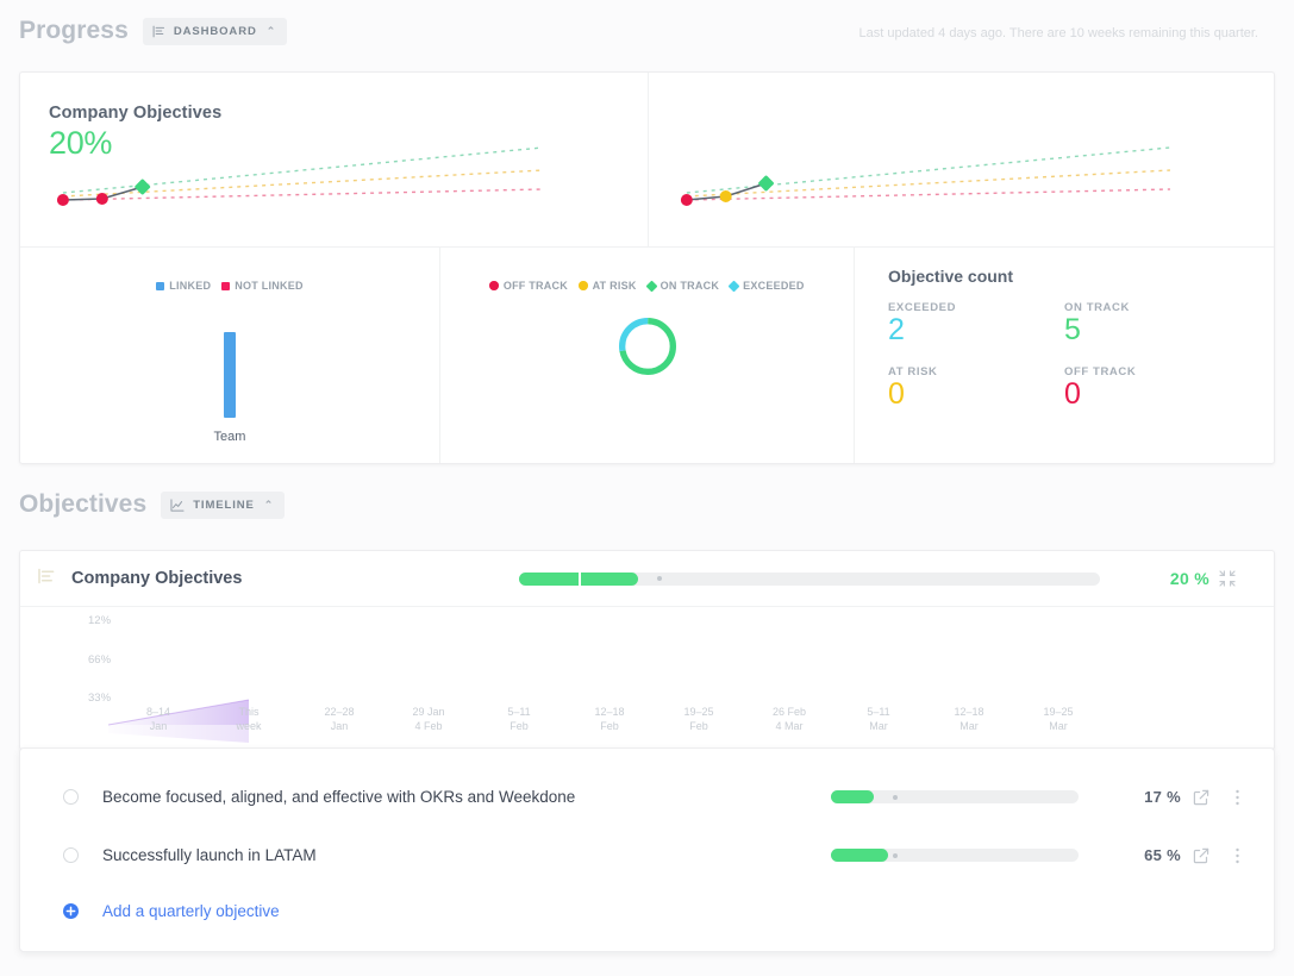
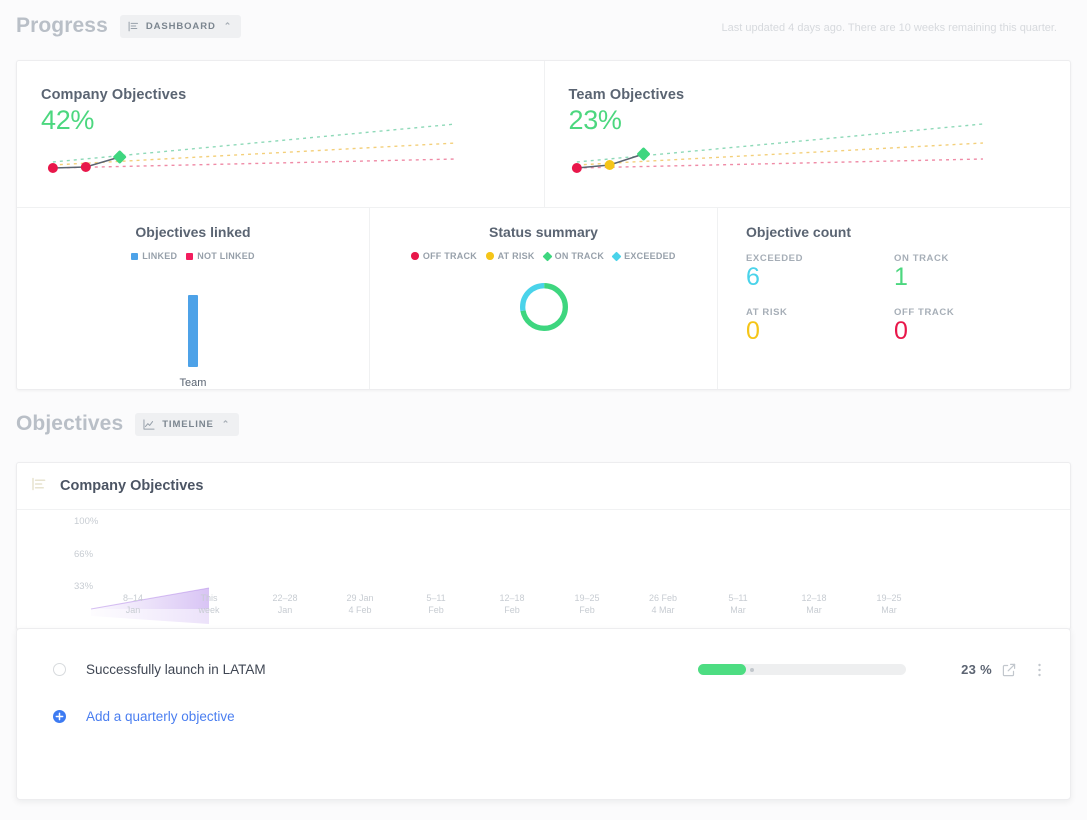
  Progress
  DASHBOARD
  ⌃
  Last updated 4 days ago. There are 10 weeks remaining this quarter.
  Company Objectives
- 20%
+ 42%
+ Team Objectives
+ 23%
+ Objectives linked
  LINKED
  NOT LINKED
  Team
+ Status summary
  OFF TRACK
  AT RISK
  ON TRACK
  EXCEEDED
  Objective count
  EXCEEDED
- 2
+ 6
  ON TRACK
- 5
+ 1
  AT RISK
  0
  OFF TRACK
  0
  Objectives
  TIMELINE
  ⌃
  Company Objectives
- 20 %
- 12%
+ 100%
  66%
  33%
  8–14
  Jan
  This
  week
  22–28
  Jan
  29 Jan
  4 Feb
  5–11
  Feb
  12–18
  Feb
  19–25
  Feb
  26 Feb
  4 Mar
  5–11
  Mar
  12–18
  Mar
  19–25
  Mar
- Become focused, aligned, and effective with OKRs and Weekdone
- 17 %
  Successfully launch in LATAM
- 65 %
+ 23 %
  Add a quarterly objective
